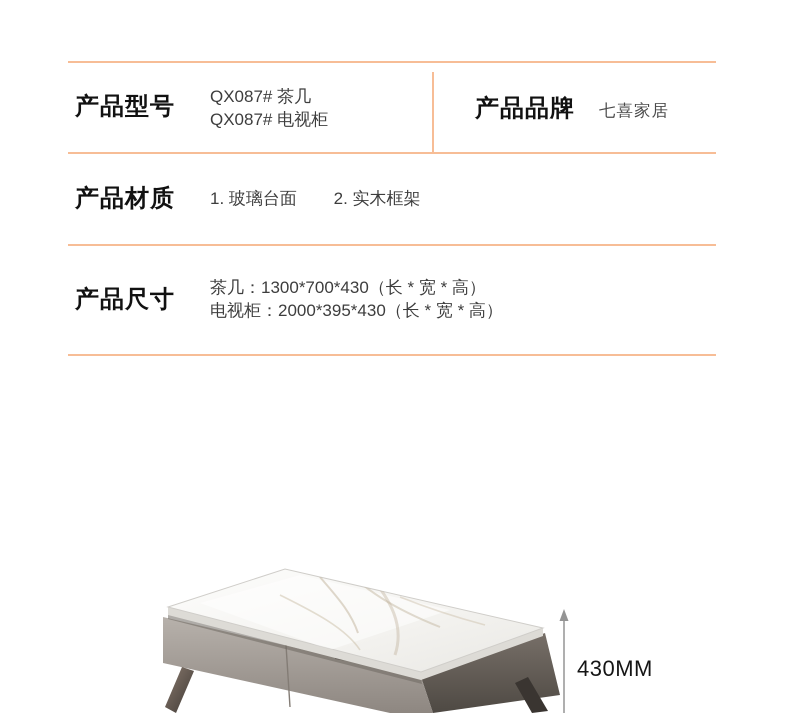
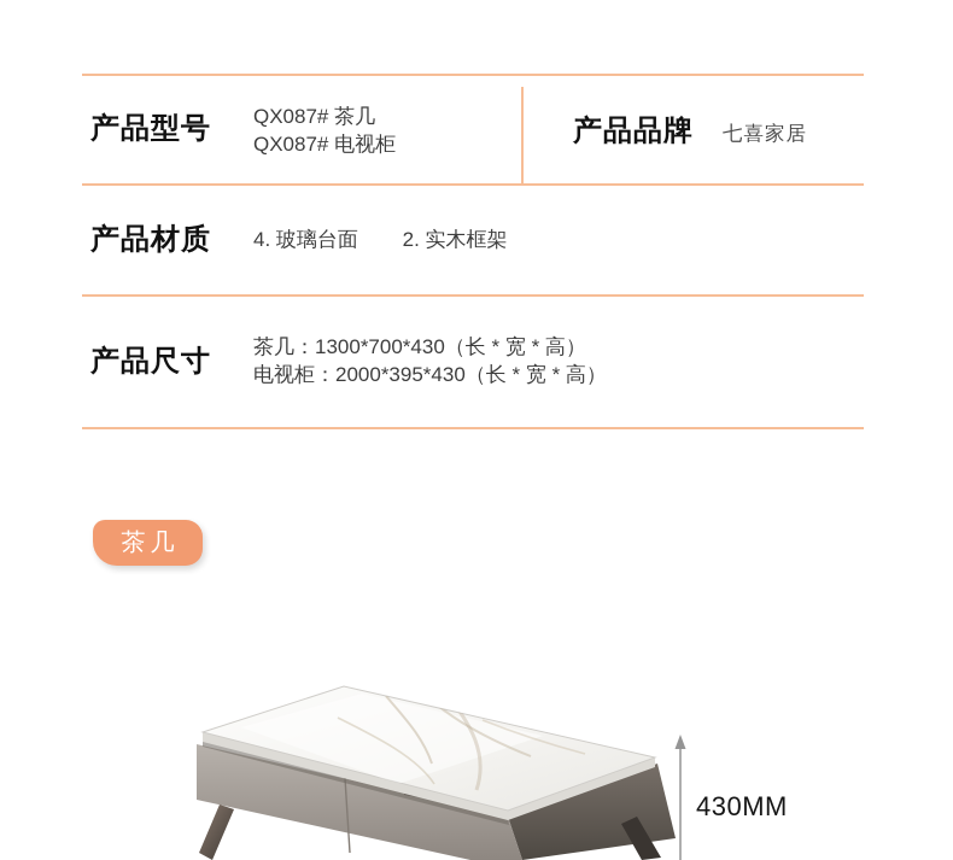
  产品型号
  QX087# 茶几
  QX087# 电视柜
  产品品牌
  七喜家居
  产品材质
- 1. 玻璃台面 2. 实木框架
+ 4. 玻璃台面 2. 实木框架
  产品尺寸
  茶几：1300*700*430（长 * 宽 * 高）
  电视柜：2000*395*430（长 * 宽 * 高）
+ 茶几
  430MM
